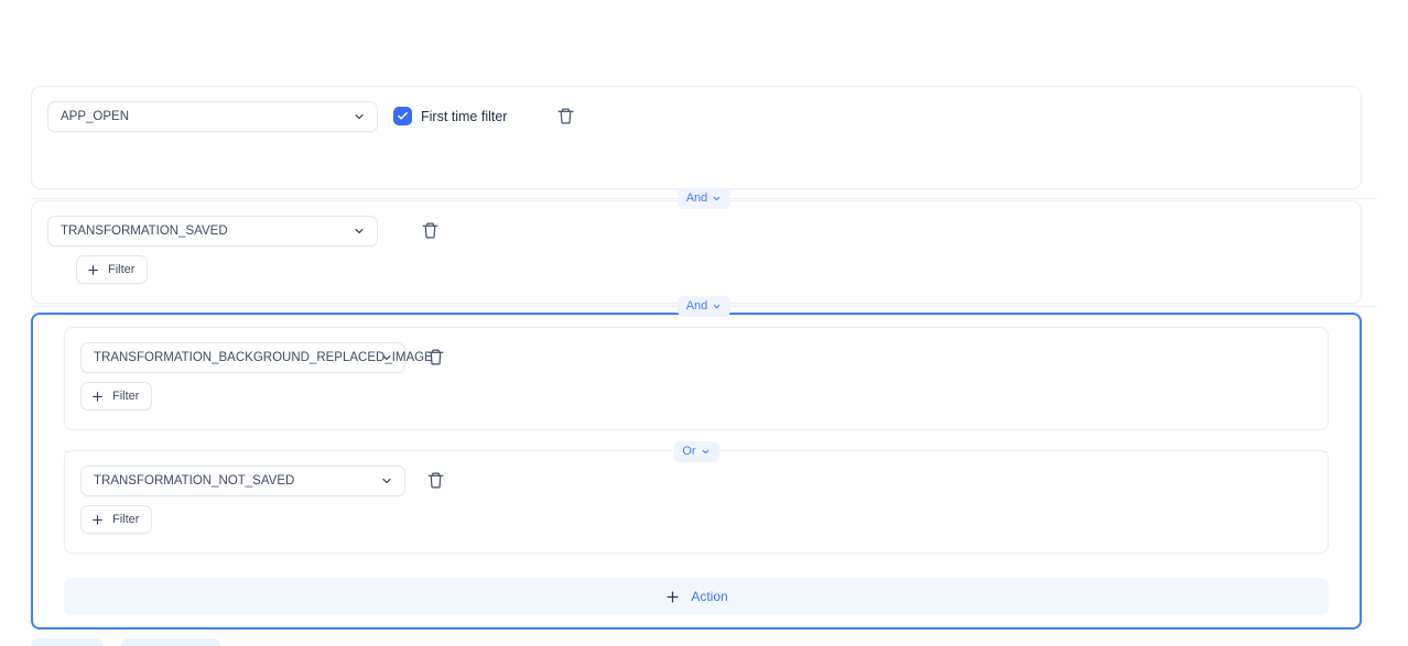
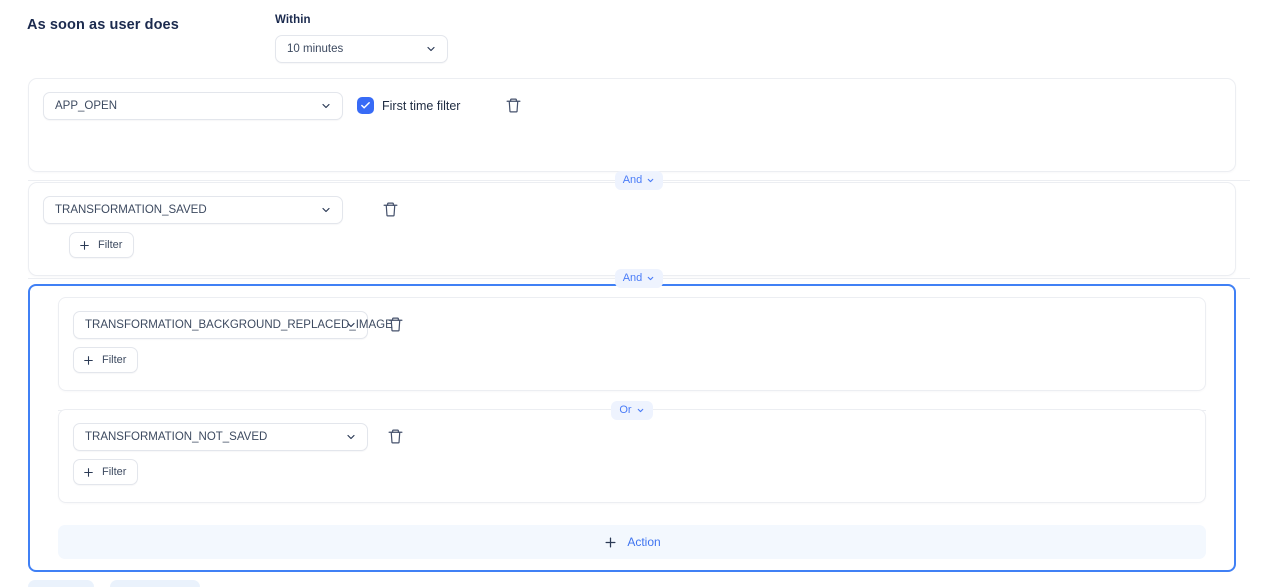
+ As soon as user does
+ Within
+ 10 minutes
  APP_OPEN
  First time filter
  And
  TRANSFORMATION_SAVED
  Filter
  And
  TRANSFORMATION_BACKGROUND_REPLACEDIMAGE
  Filter
  Or
  TRANSFORMATION_NOT_SAVED
  Filter
  Action
